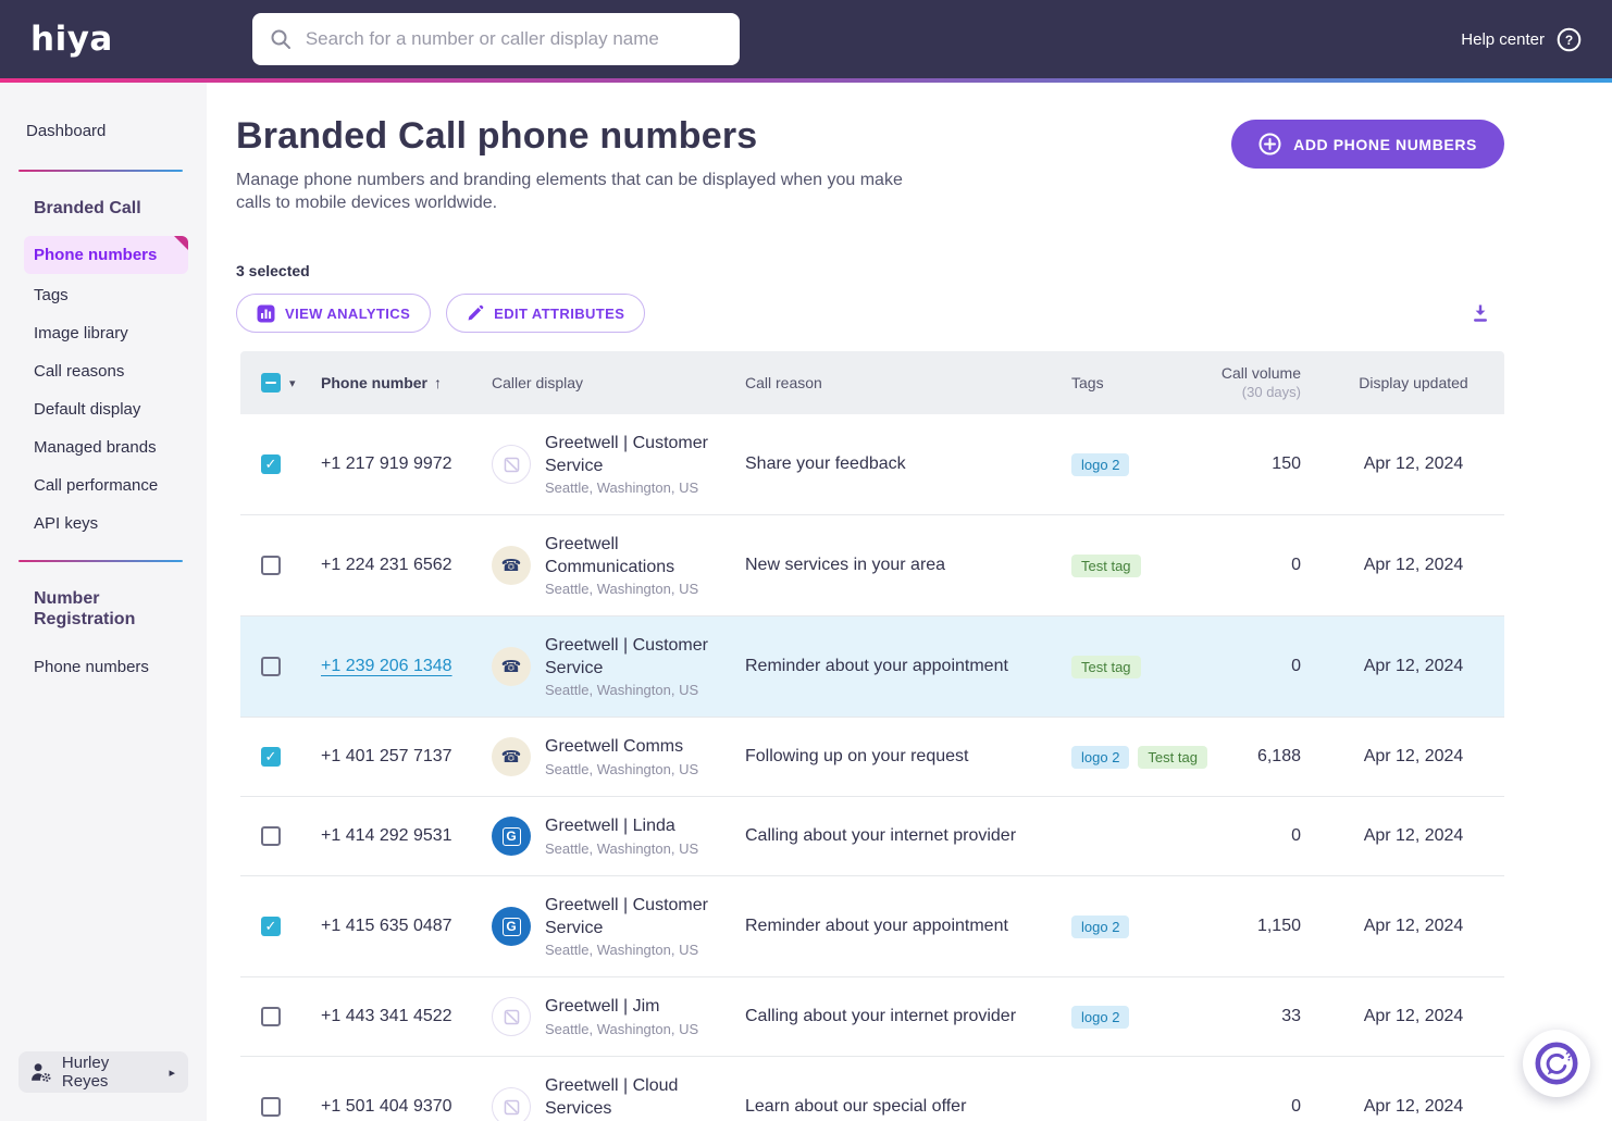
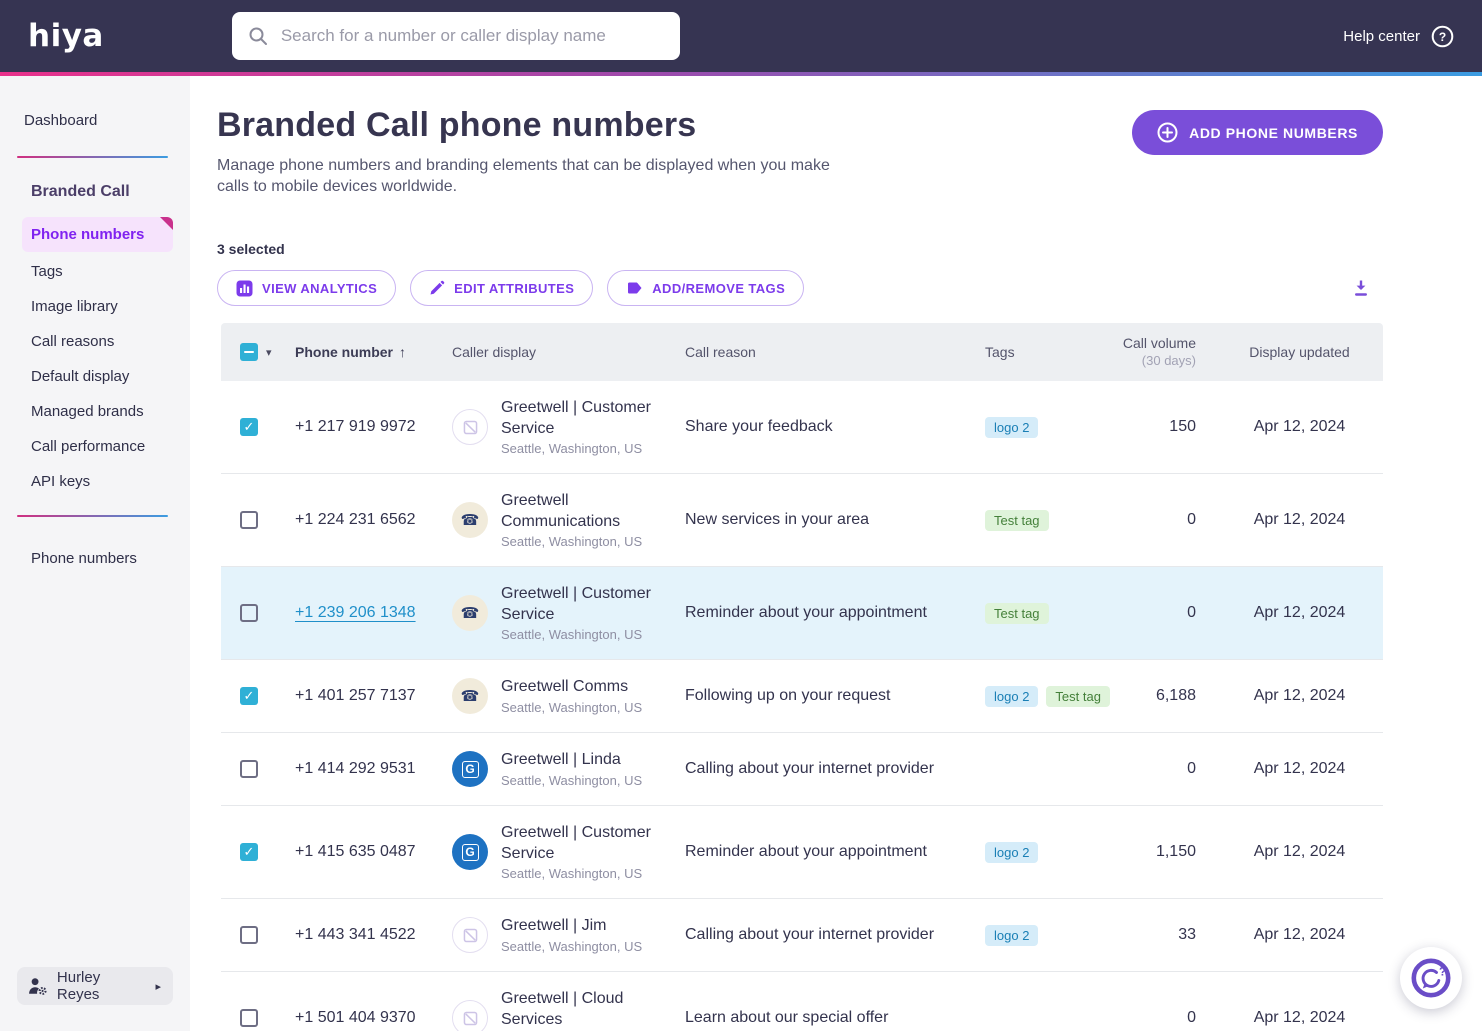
  hiya
  Search for a number or caller display name
  Help center
  ?
  Dashboard
  Branded Call
  Phone numbers
  Tags
  Image library
  Call reasons
  Default display
  Managed brands
  Call performance
  API keys
- Number Registration
  Phone numbers
  Hurley Reyes
  ▸
  Branded Call phone numbers
  Manage phone numbers and branding elements that can be displayed when you make calls to mobile devices worldwide.
  ADD PHONE NUMBERS
  3 selected
  VIEW ANALYTICS
  EDIT ATTRIBUTES
+ ADD/REMOVE TAGS
  ▾
  Phone number
  ↑
  Caller display
  Call reason
  Tags
  Call volume
  (30 days)
  Display updated
  ✓
  +1 217 919 9972
  Greetwell | Customer Service
  Seattle, Washington, US
  Share your feedback
  logo 2
  150
  Apr 12, 2024
  +1 224 231 6562
  ☎
  Greetwell Communications
  Seattle, Washington, US
  New services in your area
  Test tag
  0
  Apr 12, 2024
  +1 239 206 1348
  ☎
  Greetwell | Customer Service
  Seattle, Washington, US
  Reminder about your appointment
  Test tag
  0
  Apr 12, 2024
  ✓
  +1 401 257 7137
  ☎
  Greetwell Comms
  Seattle, Washington, US
  Following up on your request
  logo 2
  Test tag
  6,188
  Apr 12, 2024
  +1 414 292 9531
  G
  Greetwell | Linda
  Seattle, Washington, US
  Calling about your internet provider
  0
  Apr 12, 2024
  ✓
  +1 415 635 0487
  G
  Greetwell | Customer Service
  Seattle, Washington, US
  Reminder about your appointment
  logo 2
  1,150
  Apr 12, 2024
  +1 443 341 4522
  Greetwell | Jim
  Seattle, Washington, US
  Calling about your internet provider
  logo 2
  33
  Apr 12, 2024
  +1 501 404 9370
  Greetwell | Cloud Services
  Learn about our special offer
  0
  Apr 12, 2024
  ?
